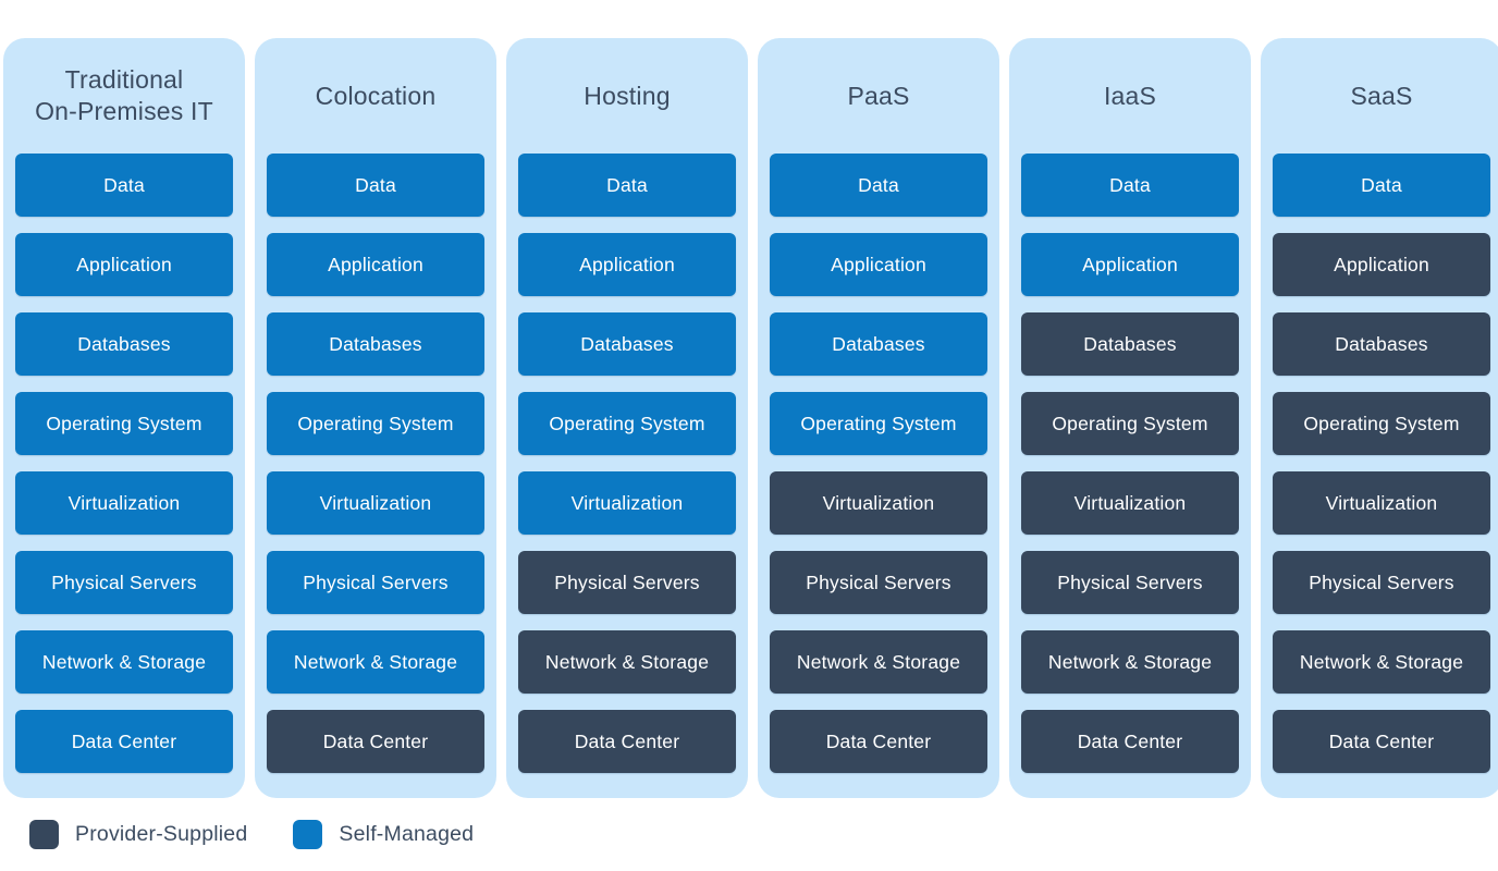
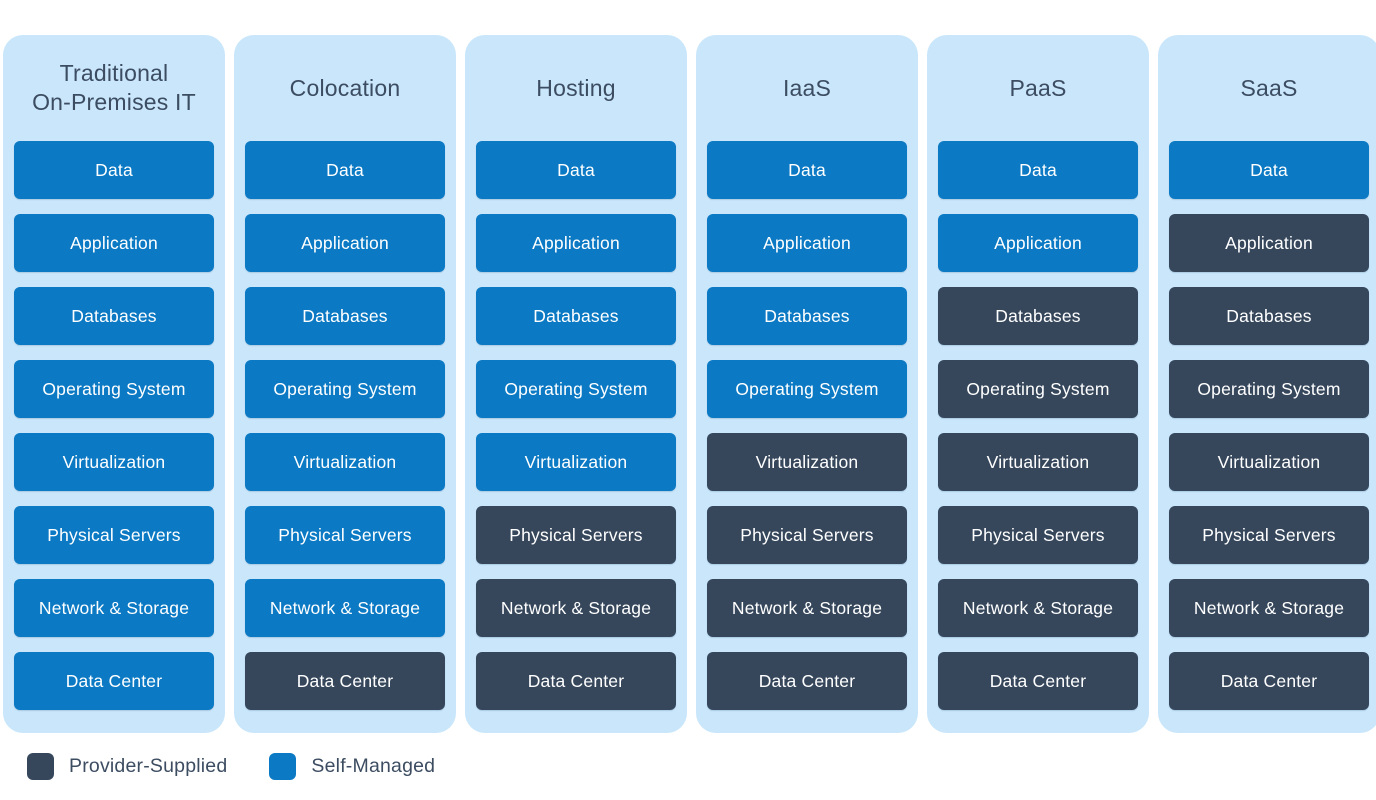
  Traditional
  On-Premises IT
  Data
  Application
  Databases
  Operating System
  Virtualization
  Physical Servers
  Network & Storage
  Data Center
  Colocation
  Data
  Application
  Databases
  Operating System
  Virtualization
  Physical Servers
  Network & Storage
  Data Center
  Hosting
  Data
  Application
  Databases
  Operating System
  Virtualization
  Physical Servers
  Network & Storage
  Data Center
- PaaS
+ IaaS
  Data
  Application
  Databases
  Operating System
  Virtualization
  Physical Servers
  Network & Storage
  Data Center
- IaaS
+ PaaS
  Data
  Application
  Databases
  Operating System
  Virtualization
  Physical Servers
  Network & Storage
  Data Center
  SaaS
  Data
  Application
  Databases
  Operating System
  Virtualization
  Physical Servers
  Network & Storage
  Data Center
  Provider-Supplied
  Self-Managed
